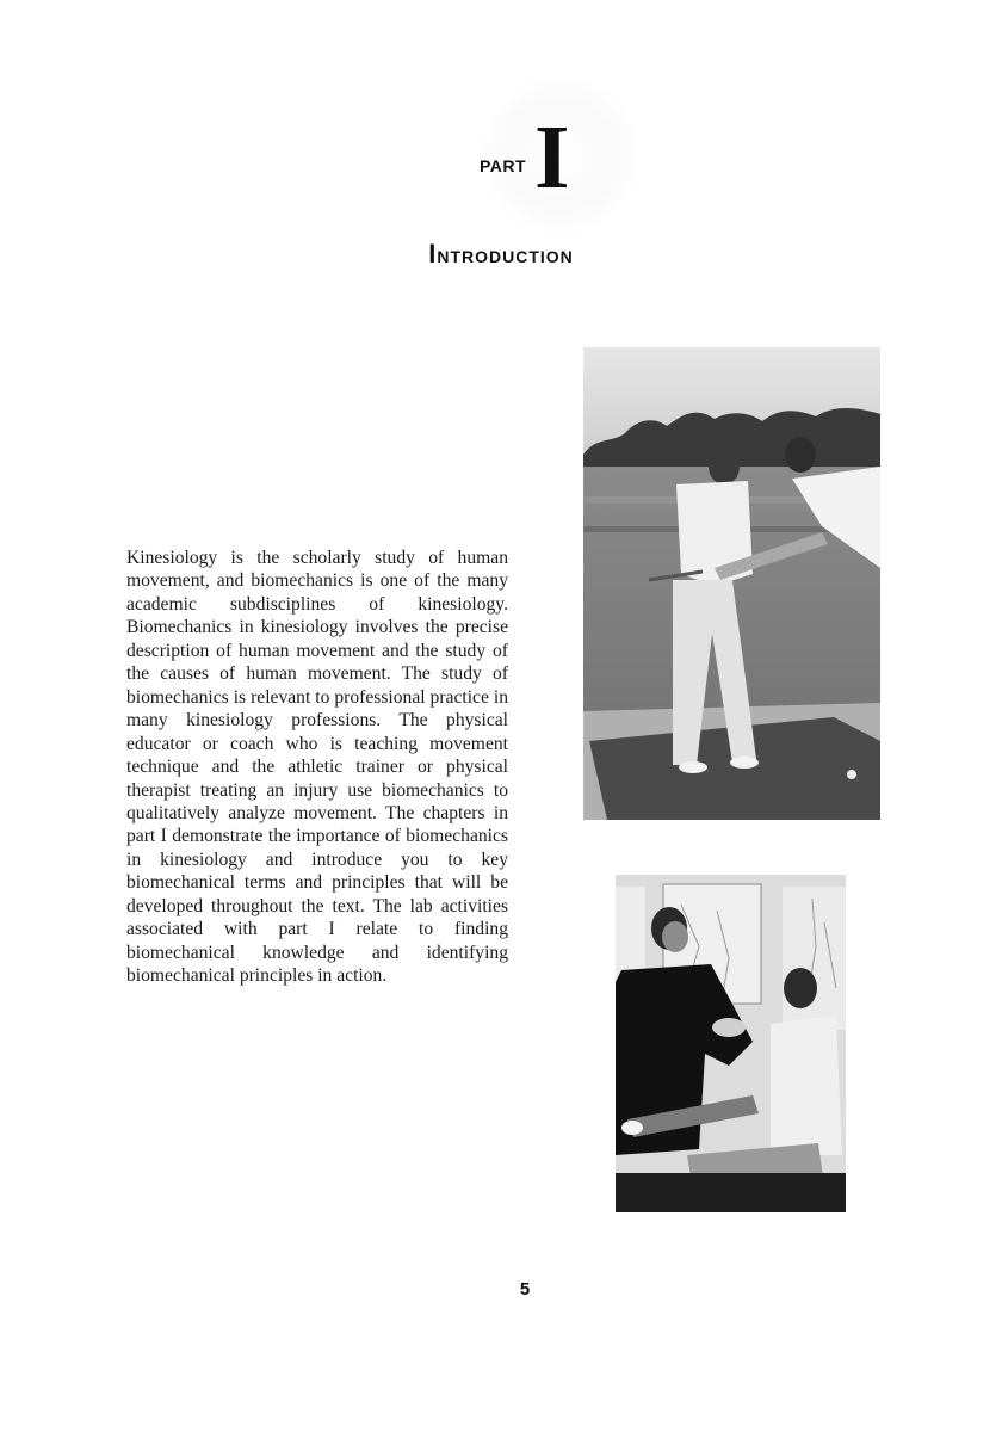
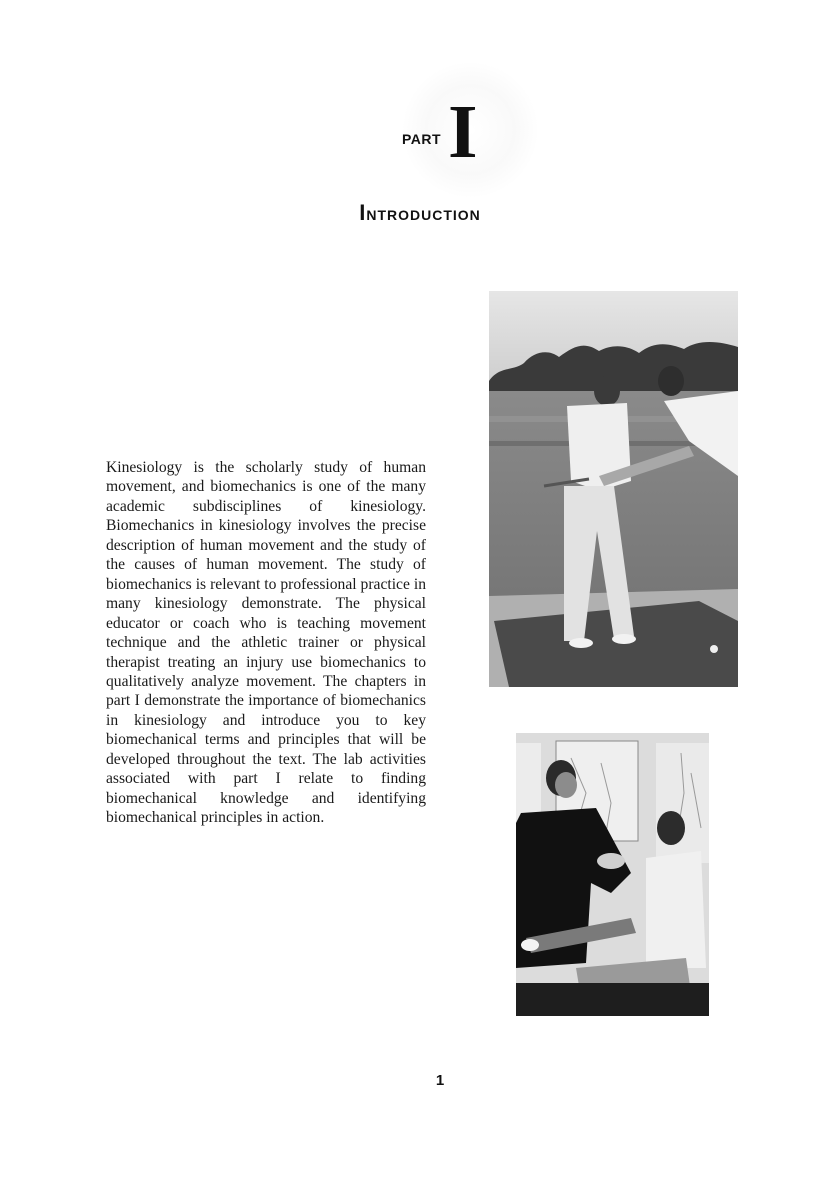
  PART
  I
  Introduction
- Kinesiology is the scholarly study of human movement, and biomechanics is one of the many academic subdisciplines of kinesiol­ogy. Biomechanics in kinesiology involves the precise description of human movement and the study of the causes of human move­ment. The study of biomechanics is relevant to professional practice in many kinesiology professions. The physical educator or coach who is teaching movement technique and the athletic trainer or physical therapist treating an injury use biomechanics to quali­tatively analyze movement. The chapters in part I demonstrate the importance of biome­chanics in kinesiology and introduce you to key biomechanical terms and principles that will be developed throughout the text. The lab activities associated with part I relate to finding biomechanical knowledge and iden­tifying biomechanical principles in action.
+ Kinesiology is the scholarly study of human movement, and biomechanics is one of the many academic subdisciplines of kinesiol­ogy. Biomechanics in kinesiology involves the precise description of human movement and the study of the causes of human move­ment. The study of biomechanics is relevant to professional practice in many kinesiology demonstrate. The physical educator or coach who is teaching movement technique and the athletic trainer or physical therapist treating an injury use biomechanics to quali­tatively analyze movement. The chapters in part I demonstrate the importance of biome­chanics in kinesiology and introduce you to key biomechanical terms and principles that will be developed throughout the text. The lab activities associated with part I relate to finding biomechanical knowledge and iden­tifying biomechanical principles in action.
- 5
+ 1
